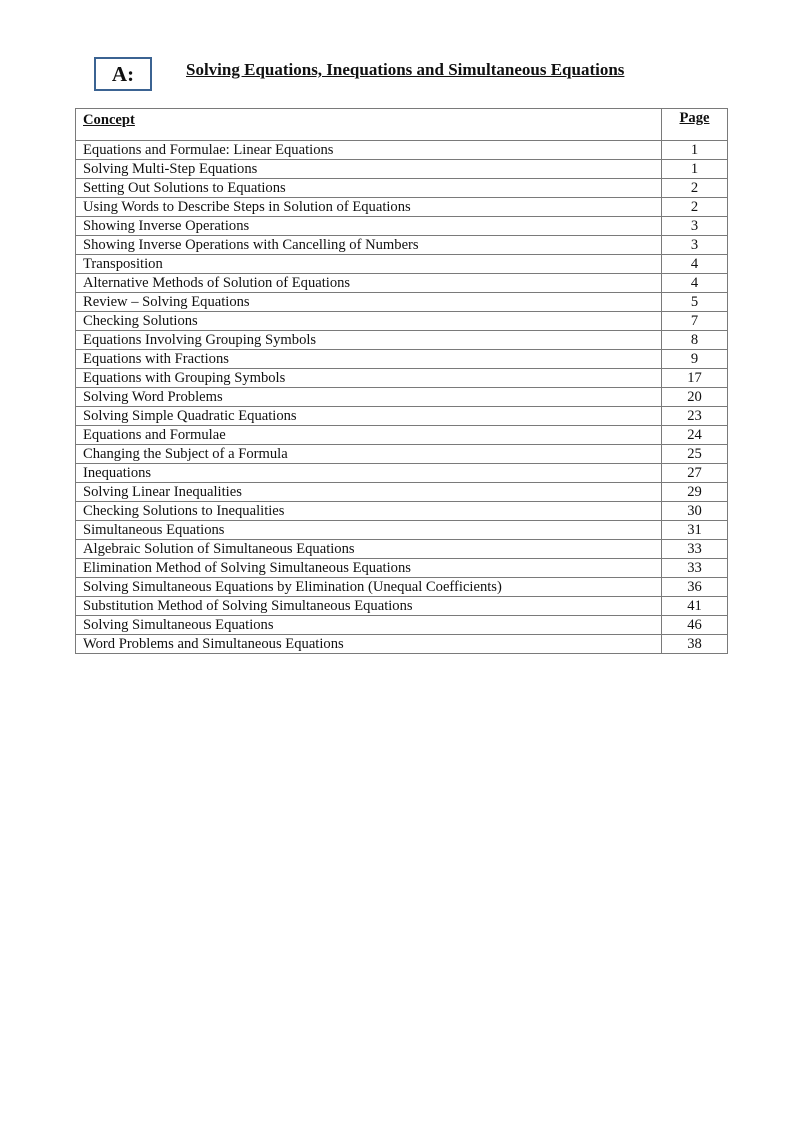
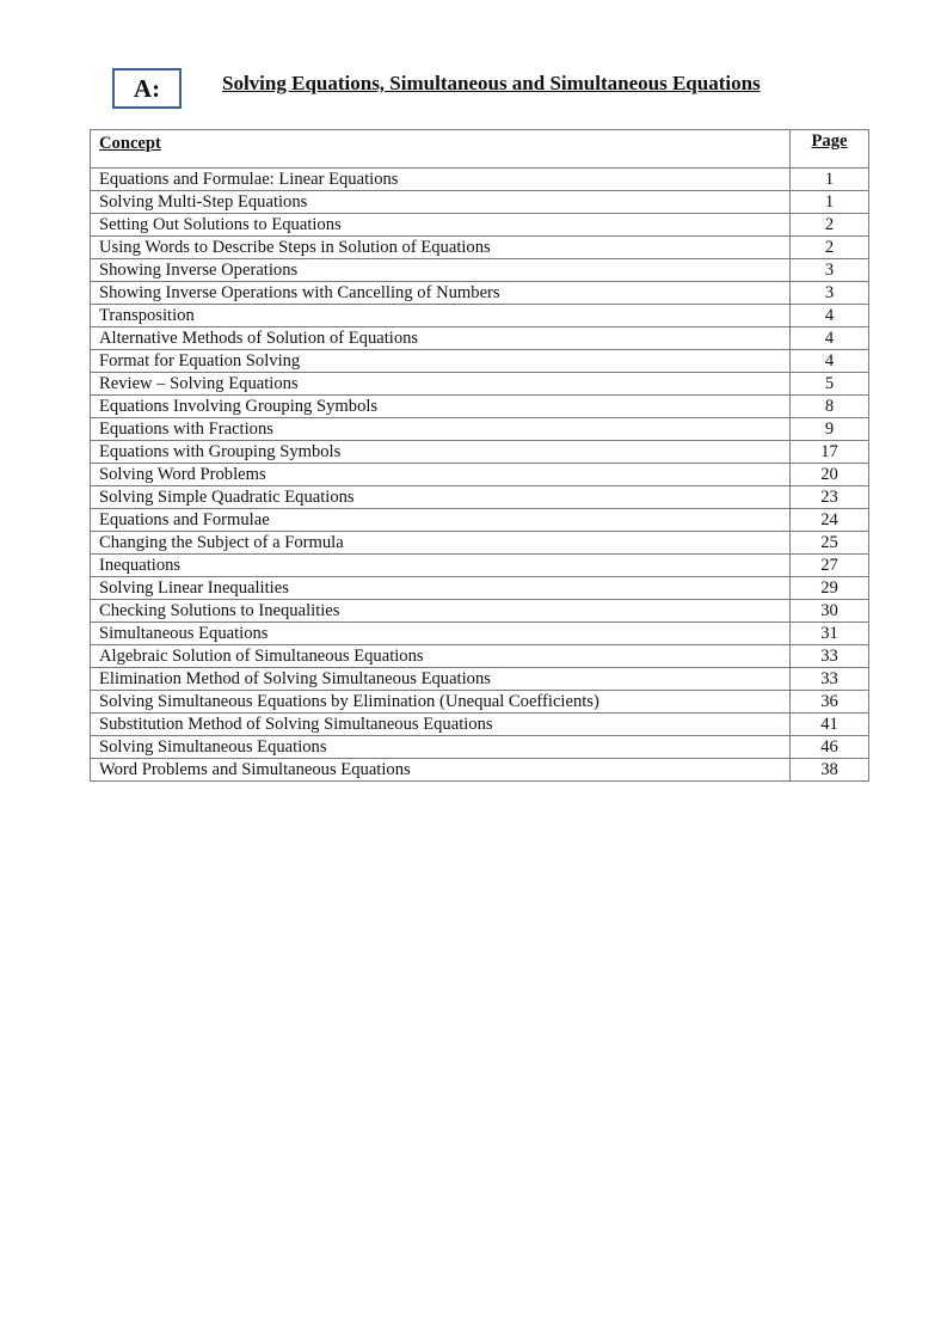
  A:
- Solving Equations, Inequations and Simultaneous Equations
+ Solving Equations, Simultaneous and Simultaneous Equations
  Concept	Page
  Equations and Formulae: Linear Equations	1
  Solving Multi-Step Equations	1
  Setting Out Solutions to Equations	2
  Using Words to Describe Steps in Solution of Equations	2
  Showing Inverse Operations	3
  Showing Inverse Operations with Cancelling of Numbers	3
  Transposition	4
  Alternative Methods of Solution of Equations	4
+ Format for Equation Solving	4
  Review – Solving Equations	5
- Checking Solutions	7
  Equations Involving Grouping Symbols	8
  Equations with Fractions	9
  Equations with Grouping Symbols	17
  Solving Word Problems	20
  Solving Simple Quadratic Equations	23
  Equations and Formulae	24
  Changing the Subject of a Formula	25
  Inequations	27
  Solving Linear Inequalities	29
  Checking Solutions to Inequalities	30
  Simultaneous Equations	31
  Algebraic Solution of Simultaneous Equations	33
  Elimination Method of Solving Simultaneous Equations	33
  Solving Simultaneous Equations by Elimination (Unequal Coefficients)	36
  Substitution Method of Solving Simultaneous Equations	41
  Solving Simultaneous Equations	46
  Word Problems and Simultaneous Equations	38
